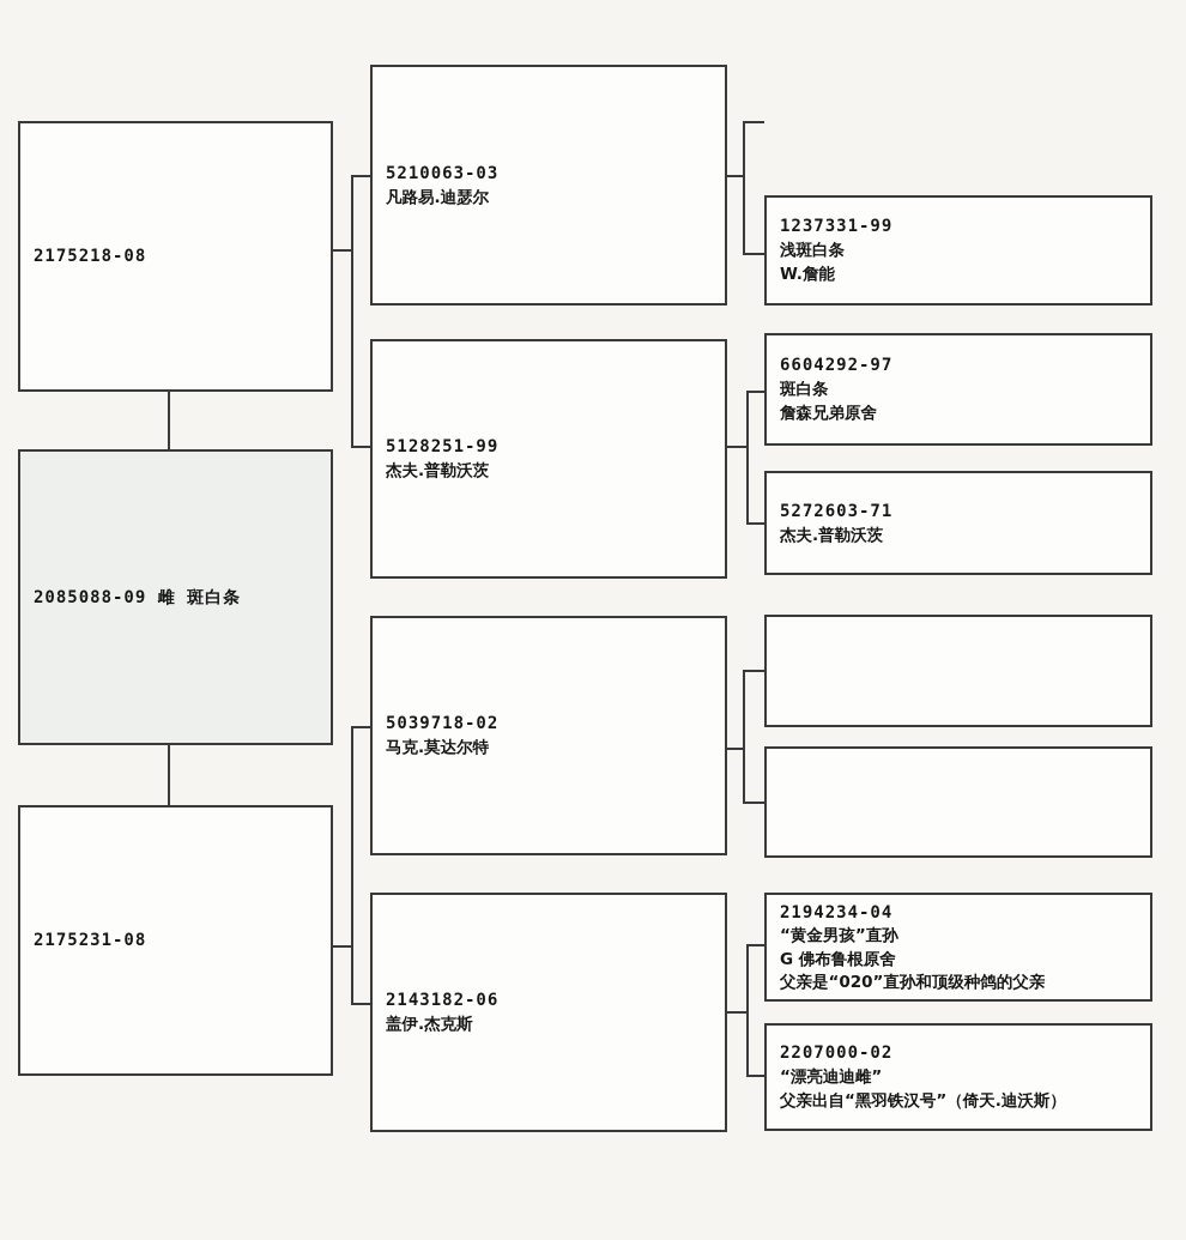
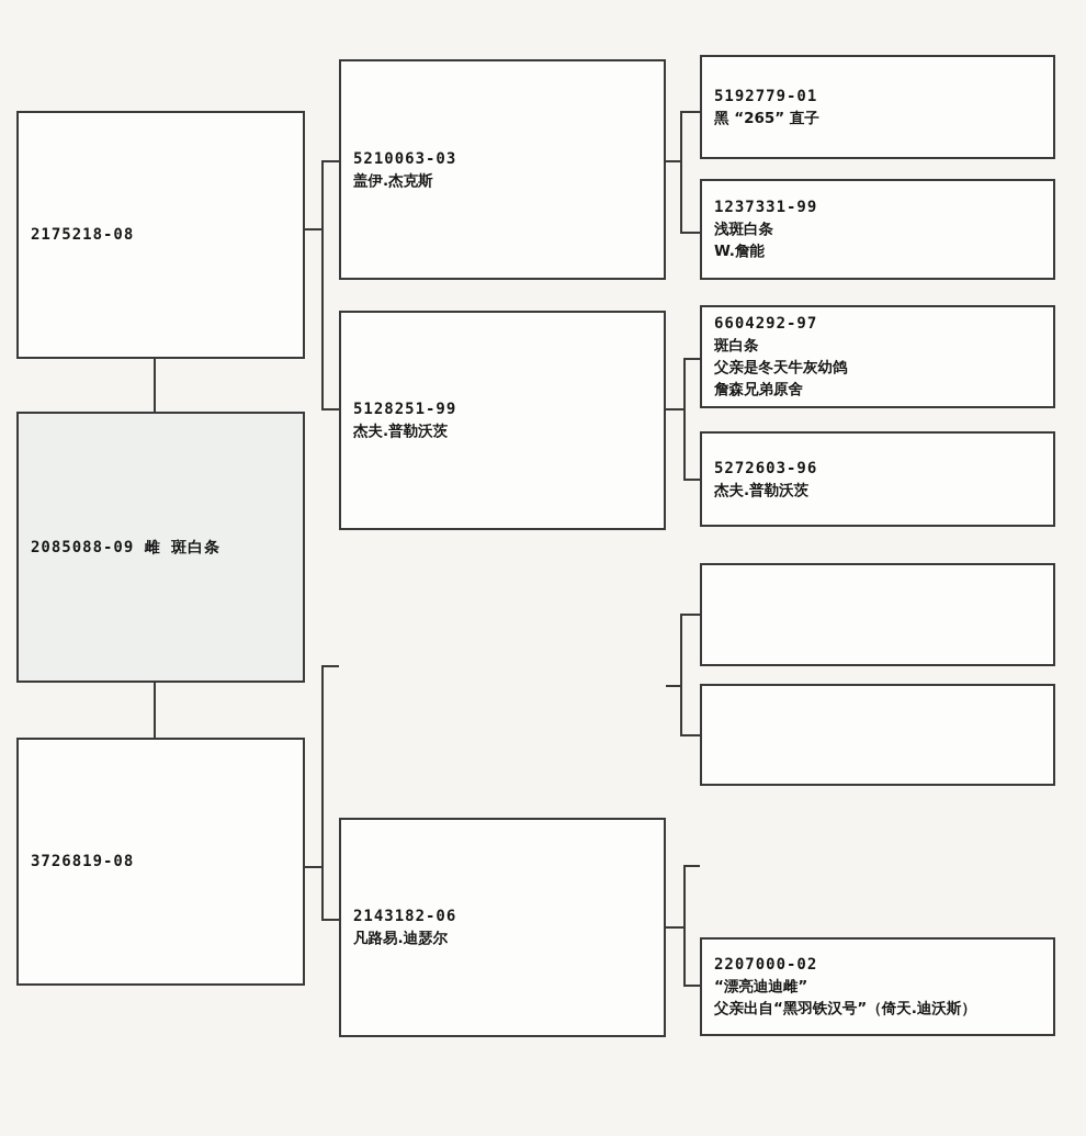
  2175218-08
  2085088-09 雌 斑白条
- 2175231-08
+ 3726819-08
  5210063-03
- 凡路易.迪瑟尔
+ 盖伊.杰克斯
  5128251-99
  杰夫.普勒沃茨
- 5039718-02
- 马克.莫达尔特
  2143182-06
- 盖伊.杰克斯
+ 凡路易.迪瑟尔
+ 5192779-01
+ 黑 “265” 直子
  1237331-99
  浅斑白条
  W.詹能
  6604292-97
  斑白条
+ 父亲是冬天牛灰幼鸽
  詹森兄弟原舍
- 5272603-71
+ 5272603-96
  杰夫.普勒沃茨
- 2194234-04
- “黄金男孩”直孙
- G 佛布鲁根原舍
- 父亲是“020”直孙和顶级种鸽的父亲
  2207000-02
  “漂亮迪迪雌”
  父亲出自“黑羽铁汉号”（倚天.迪沃斯）
